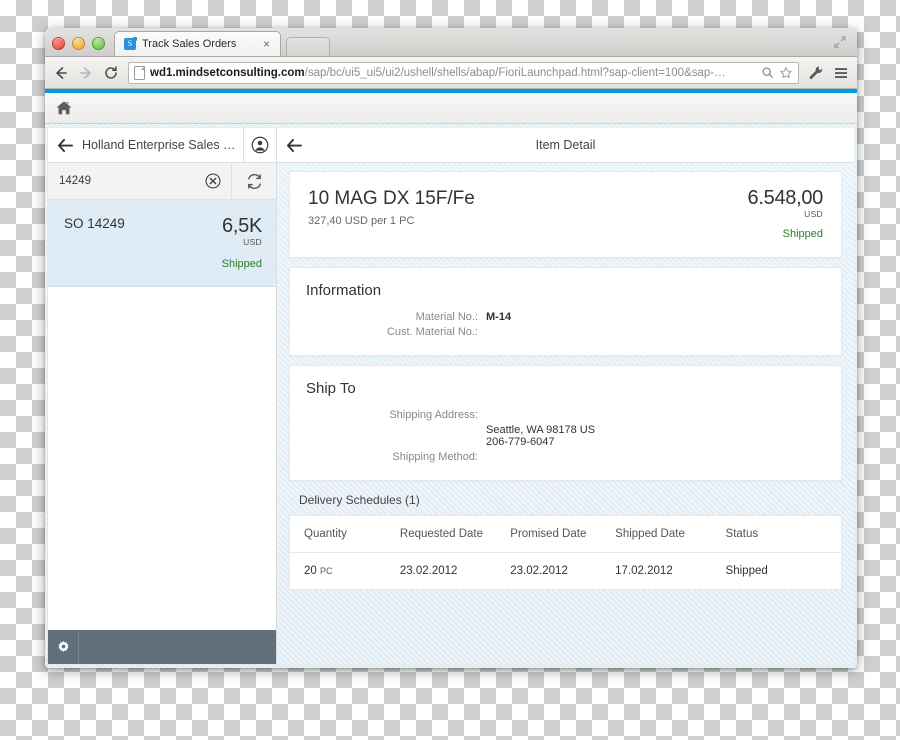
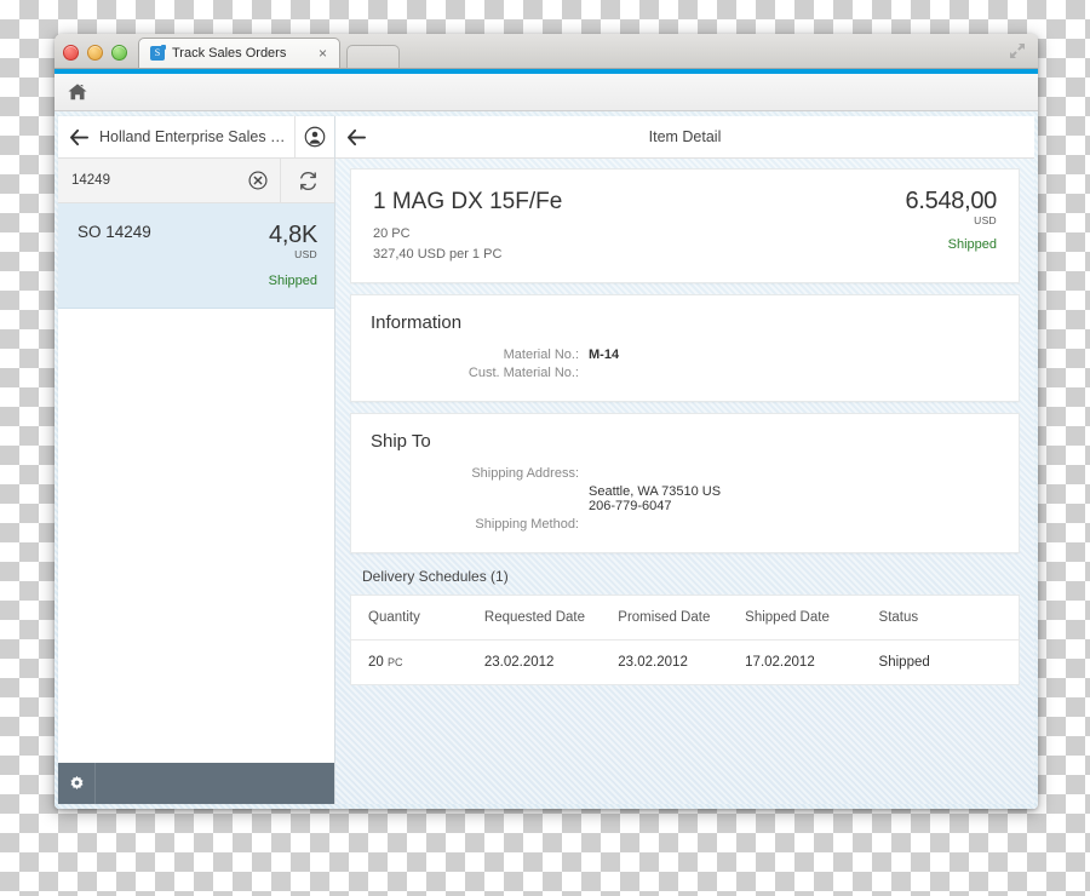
  S
  Track Sales Orders
  ×
- wd1.mindsetconsulting.com/sap/bc/ui5_ui5/ui2/ushell/shells/abap/FioriLaunchpad.html?sap-client=100&sap-…
  Holland Enterprise Sales Or
  14249
  SO 14249
- 6,5K
+ 4,8K
  USD
  Shipped
  Item Detail
- 10 MAG DX 15F/Fe
+ 1 MAG DX 15F/Fe
+ 20 PC
  327,40 USD per 1 PC
  6.548,00
  USD
  Shipped
  Information
  Material No.:
  M-14
  Cust. Material No.:
  Ship To
  Shipping Address:
- Seattle, WA 98178 US
+ Seattle, WA 73510 US
  206-779-6047
  Shipping Method:
  Delivery Schedules (1)
  Quantity	Requested Date	Promised Date	Shipped Date	Status
  20 PC	23.02.2012	23.02.2012	17.02.2012	Shipped
